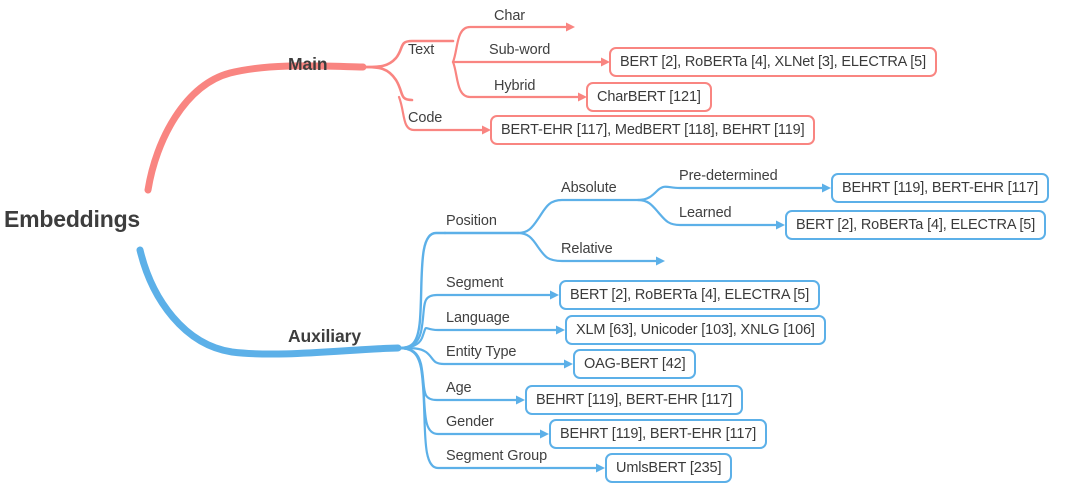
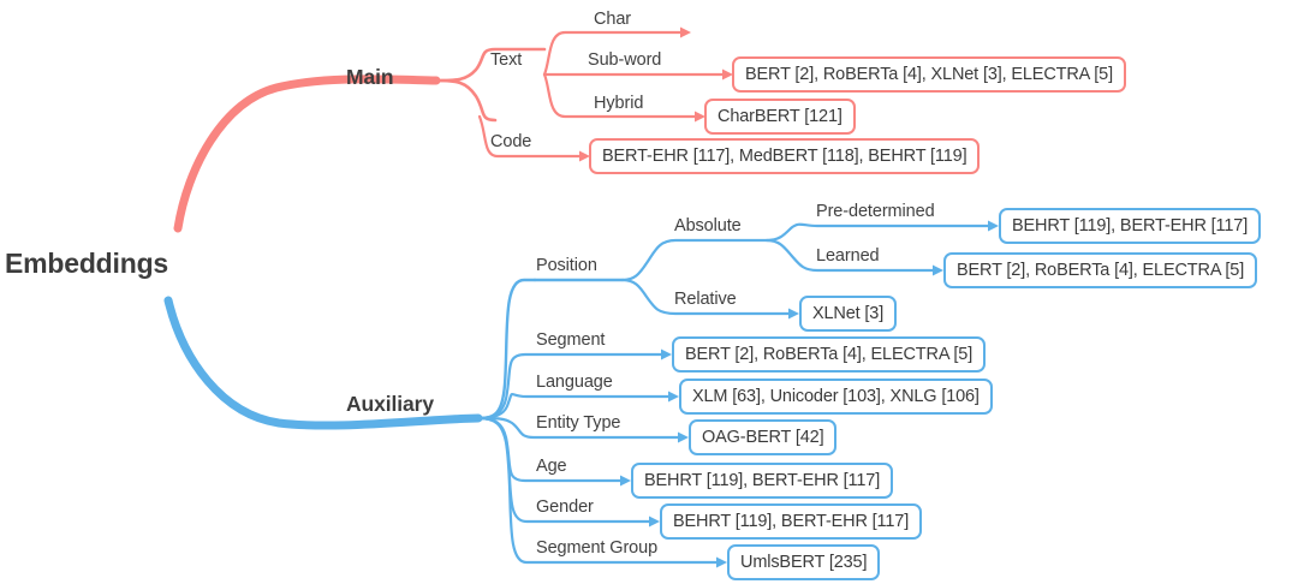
  Embeddings
  Main
  Auxiliary
  Text
  Char
  Sub-word
  BERT [2], RoBERTa [4], XLNet [3], ELECTRA [5]
  Hybrid
  CharBERT [121]
  Code
  BERT-EHR [117], MedBERT [118], BEHRT [119]
  Position
  Absolute
  Pre-determined
  BEHRT [119], BERT-EHR [117]
  Learned
  BERT [2], RoBERTa [4], ELECTRA [5]
  Relative
+ XLNet [3]
  Segment
  BERT [2], RoBERTa [4], ELECTRA [5]
  Language
  XLM [63], Unicoder [103], XNLG [106]
  Entity Type
  OAG-BERT [42]
  Age
  BEHRT [119], BERT-EHR [117]
  Gender
  BEHRT [119], BERT-EHR [117]
  Segment Group
  UmlsBERT [235]
